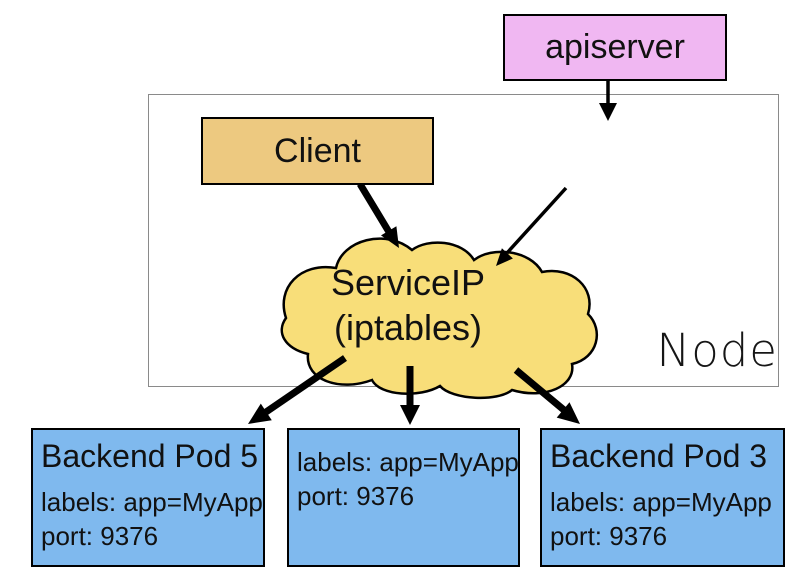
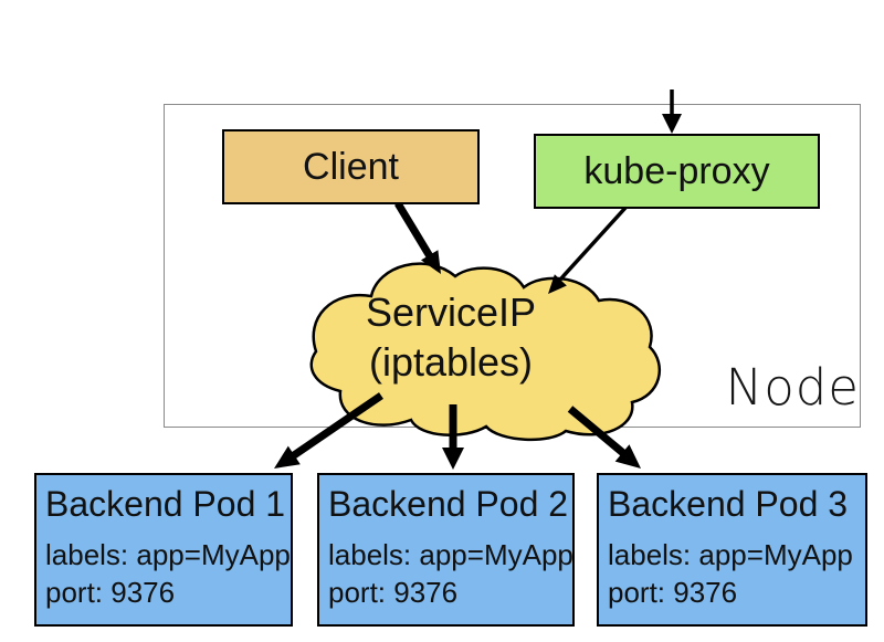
- apiserver
  Client
+ kube-proxy
  ServiceIP
  (iptables)
  Node
- Backend Pod 5
+ Backend Pod 1
  labels: app=MyApp
  port: 9376
+ Backend Pod 2
  labels: app=MyApp
  port: 9376
  Backend Pod 3
  labels: app=MyApp
  port: 9376
